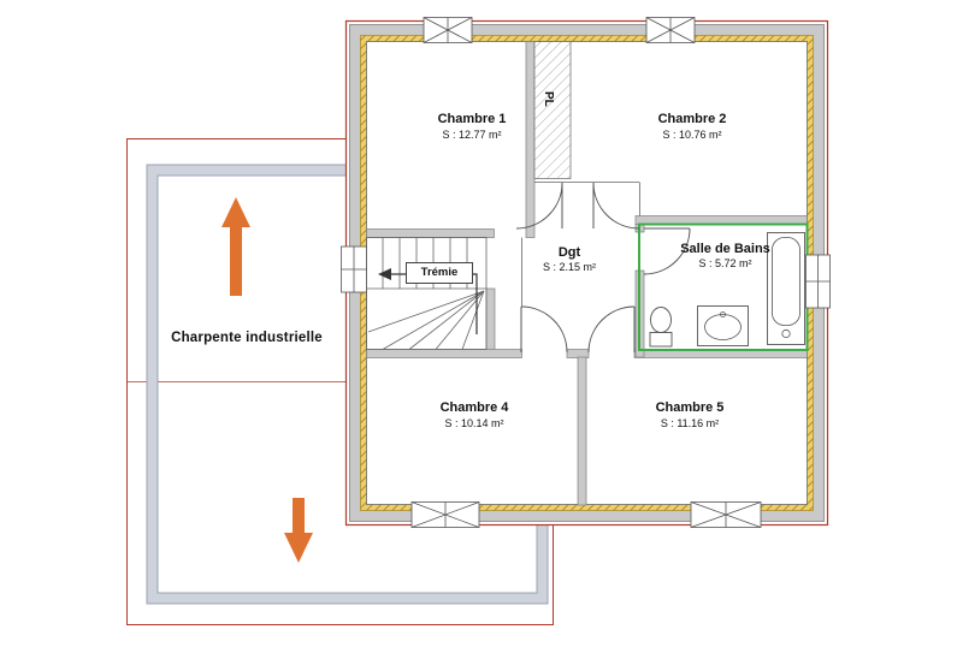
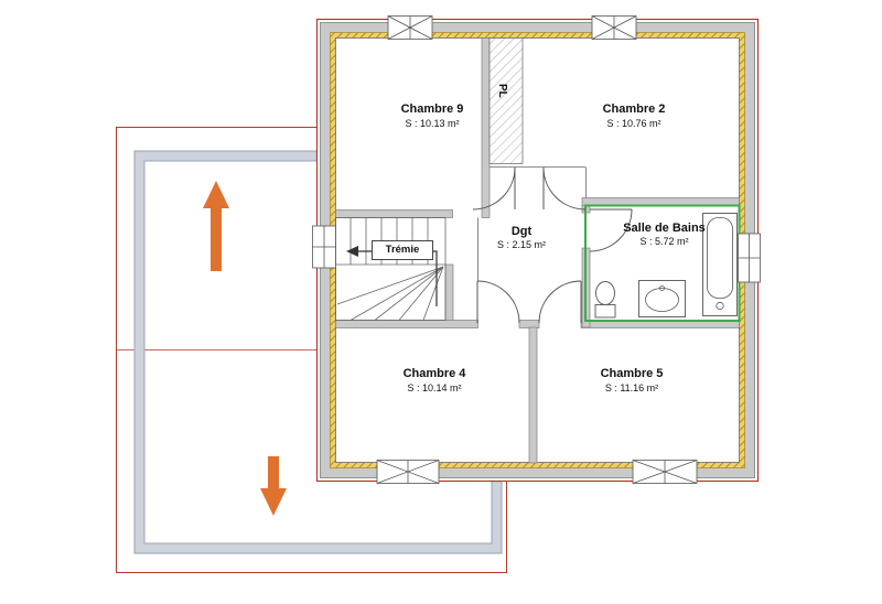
- Chambre 1
+ Chambre 9
- S : 12.77 m²
+ S : 10.13 m²
  Chambre 2
  S : 10.76 m²
  Dgt
  S : 2.15 m²
  Salle de Bains
  S : 5.72 m²
  Chambre 4
  S : 10.14 m²
  Chambre 5
  S : 11.16 m²
  Trémie
- Charpente industrielle
